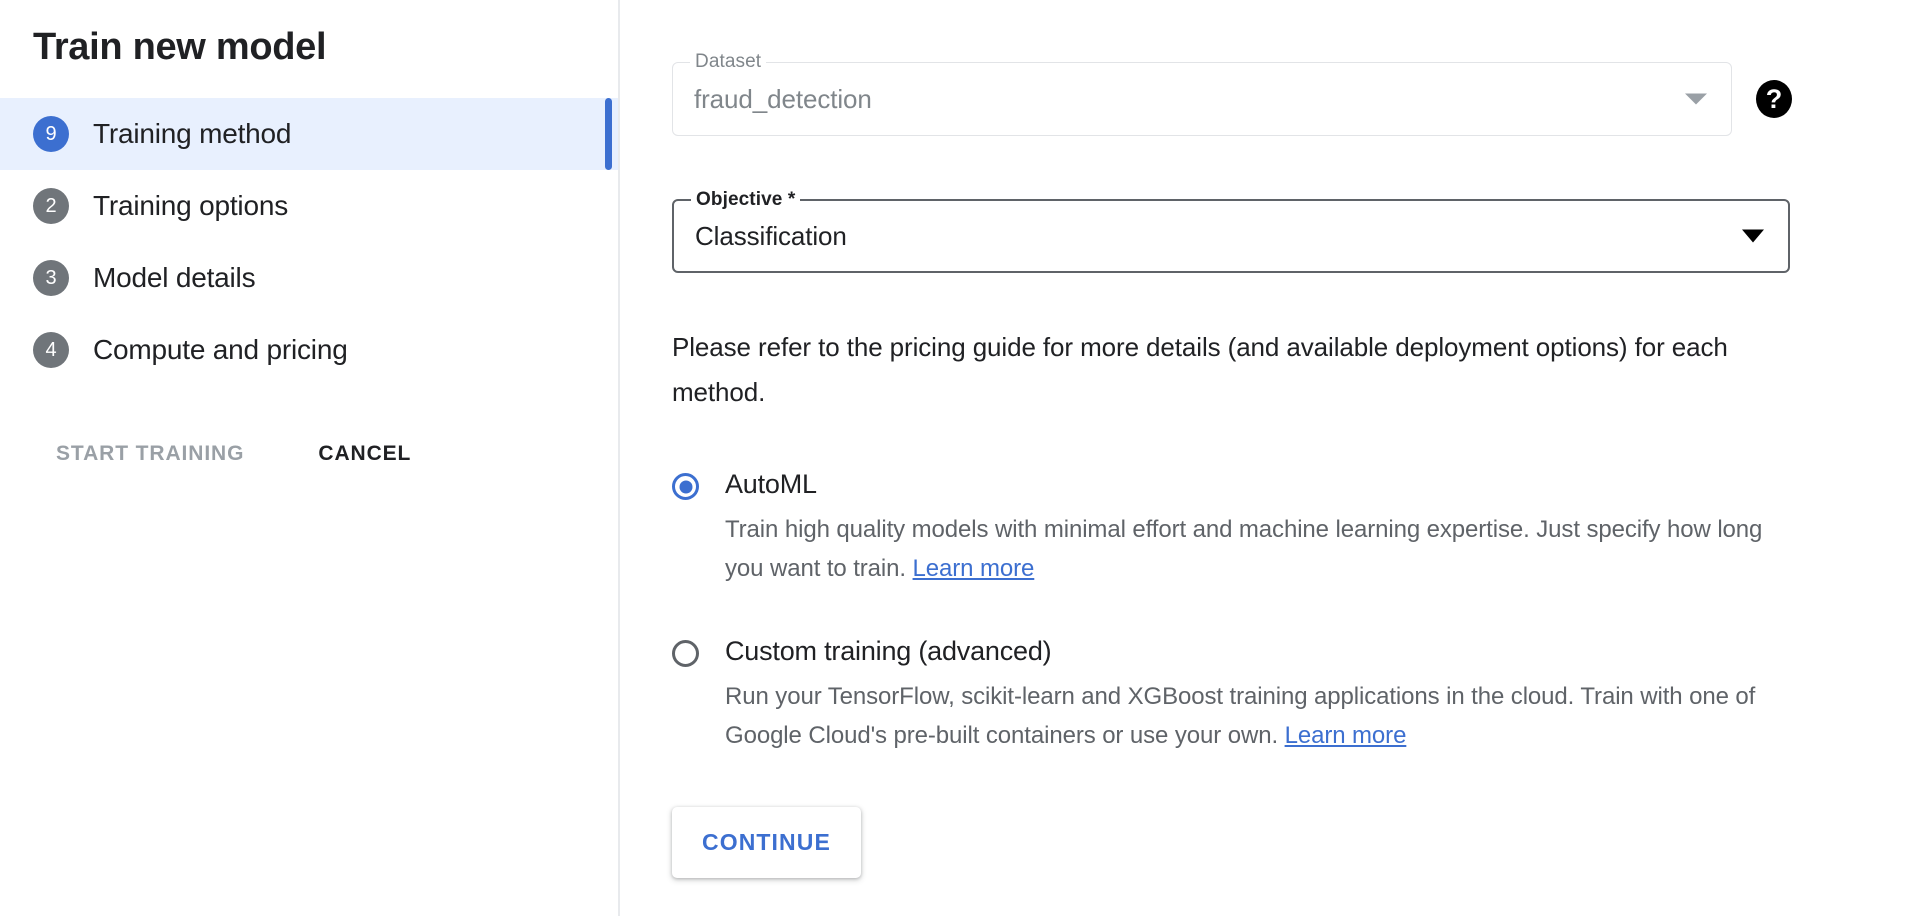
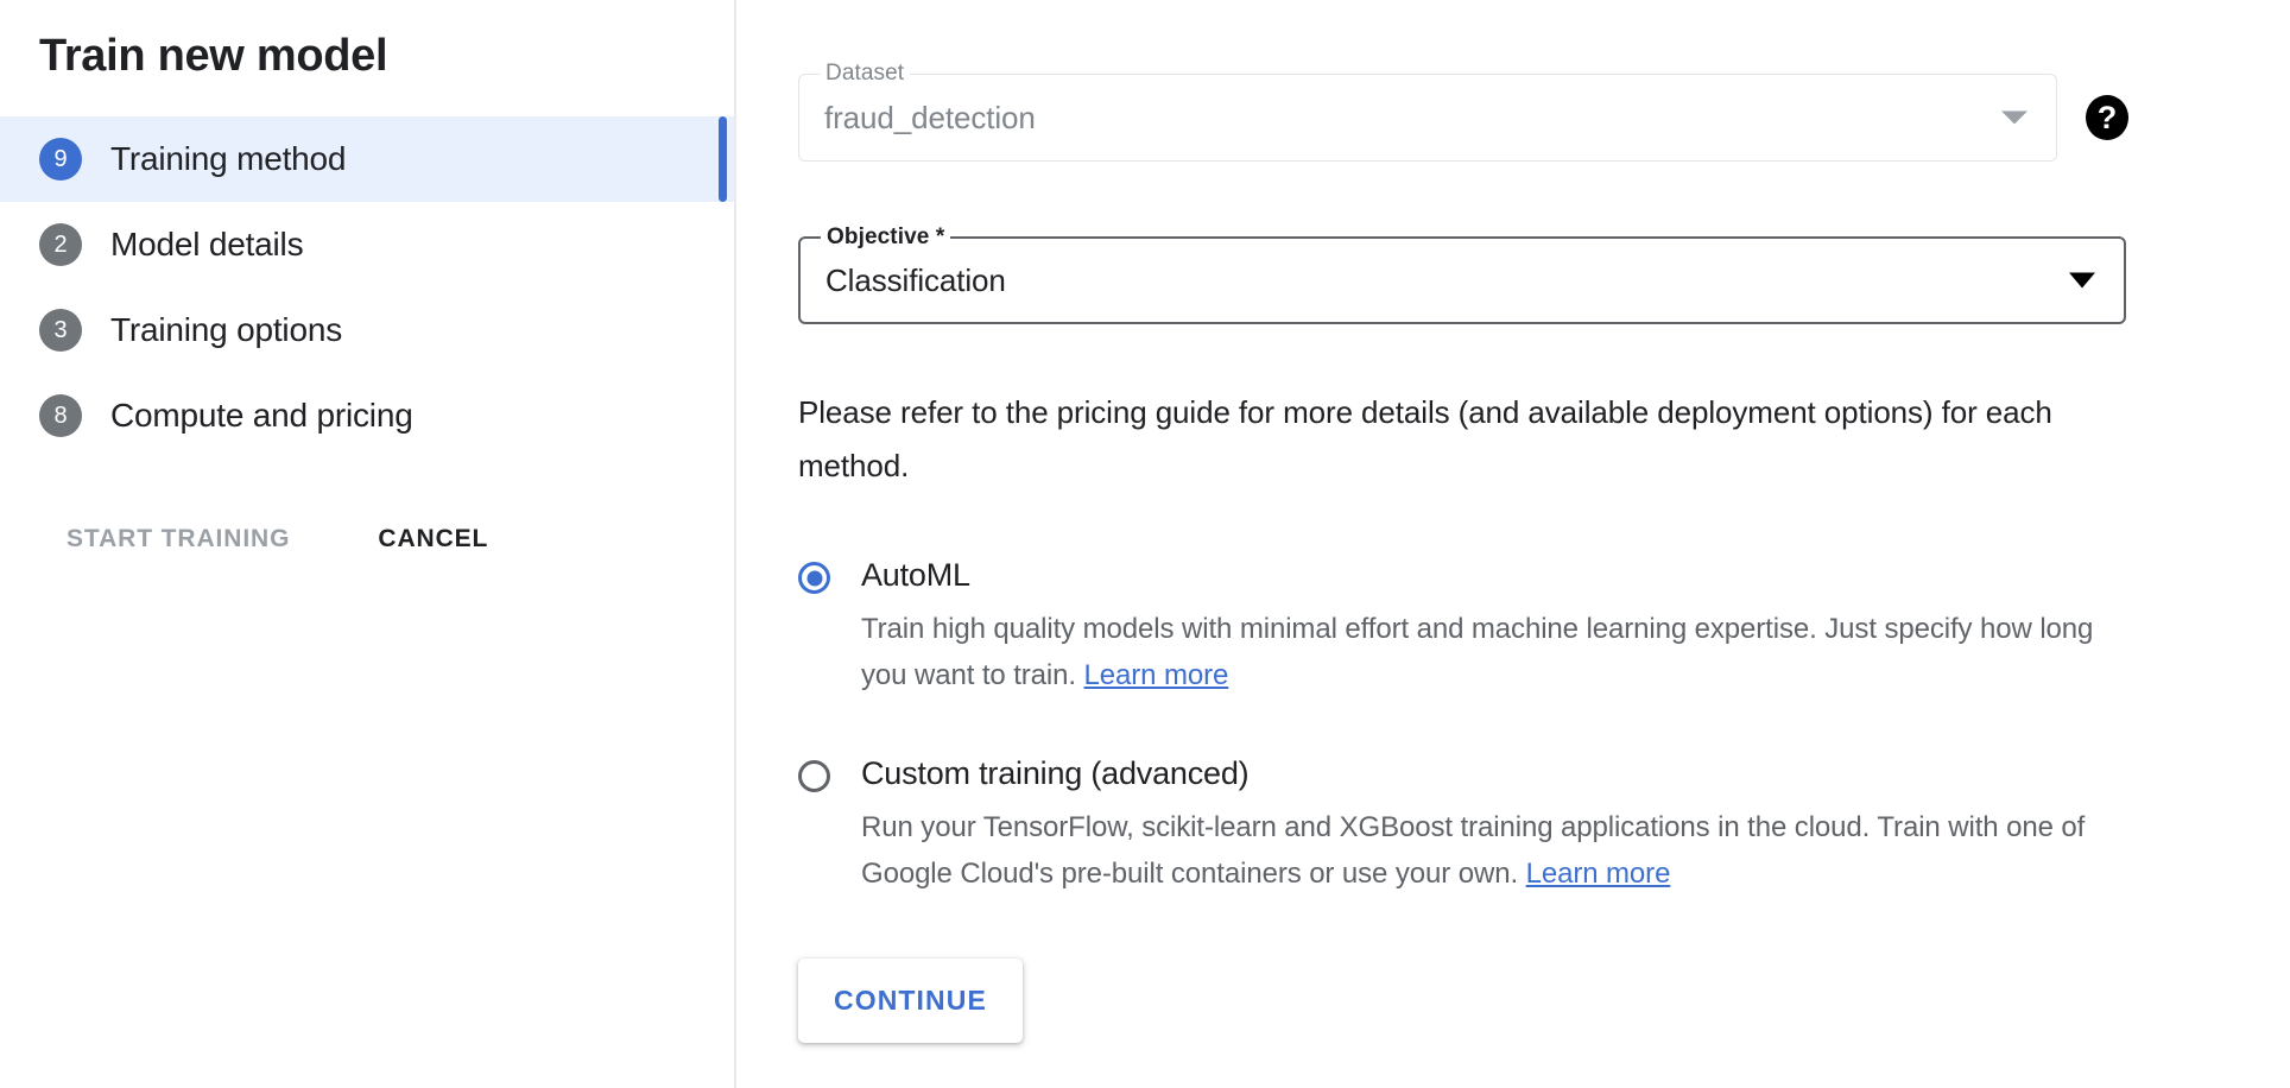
  Train new model
  9
  Training method
  2
- Training options
+ Model details
  3
- Model details
+ Training options
- 4
+ 8
  Compute and pricing
  START TRAINING
  CANCEL
  Dataset
  fraud_detection
  ?
  Objective *
  Classification
  Please refer to the pricing guide for more details (and available deployment options) for each method.
  AutoML
  Train high quality models with minimal effort and machine learning expertise. Just specify how long you want to train. Learn more
  Custom training (advanced)
  Run your TensorFlow, scikit-learn and XGBoost training applications in the cloud. Train with one of Google Cloud's pre-built containers or use your own. Learn more
  CONTINUE
